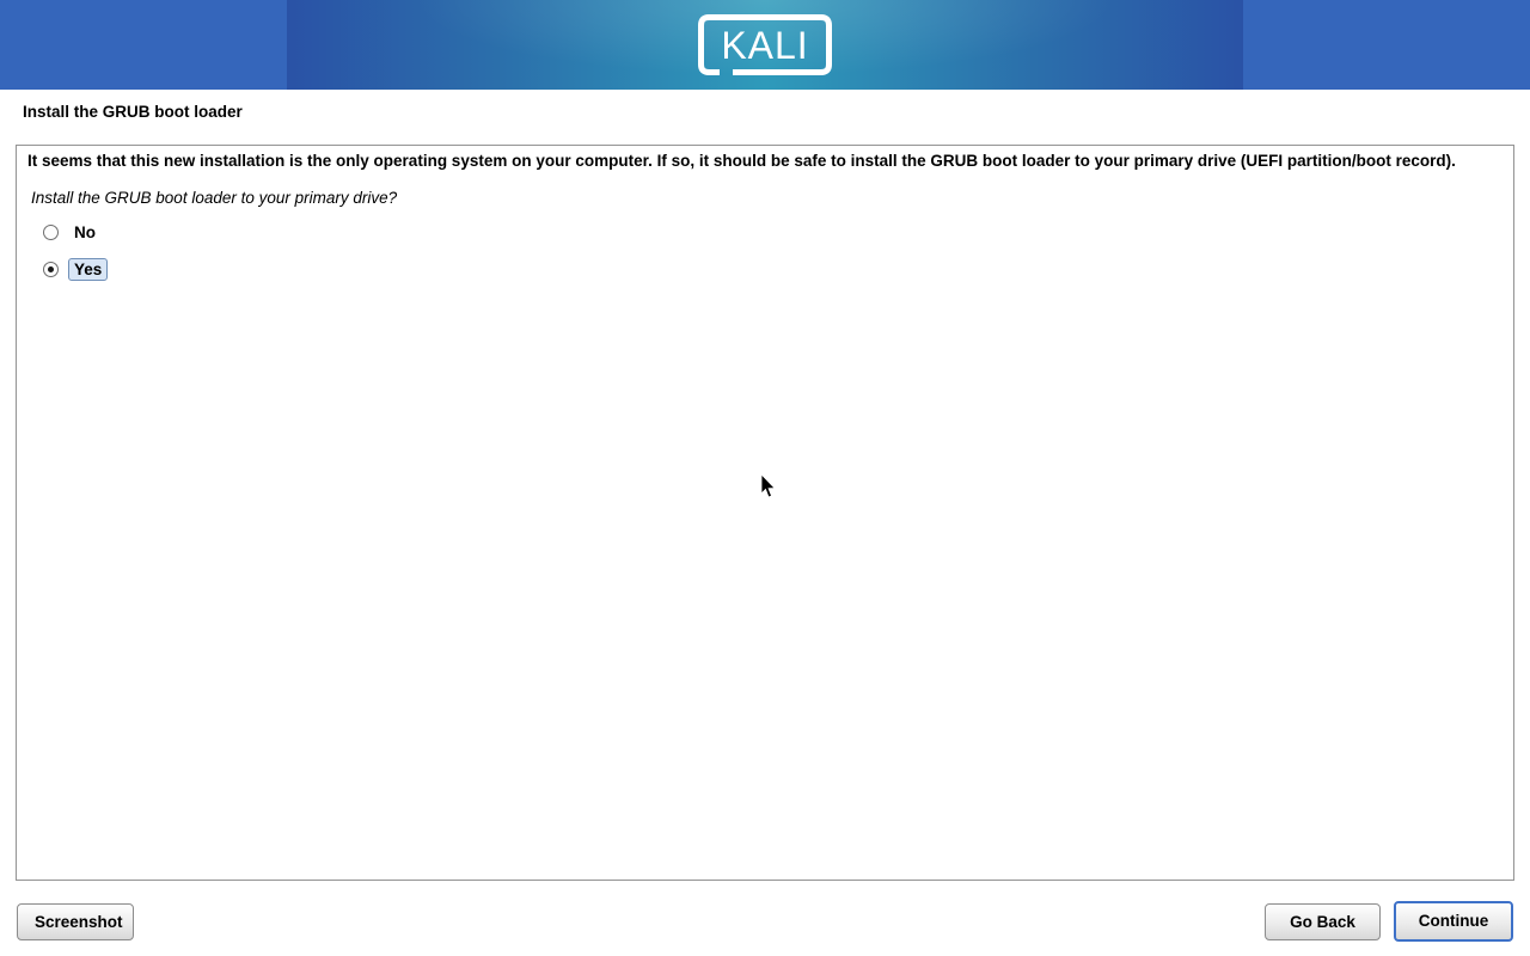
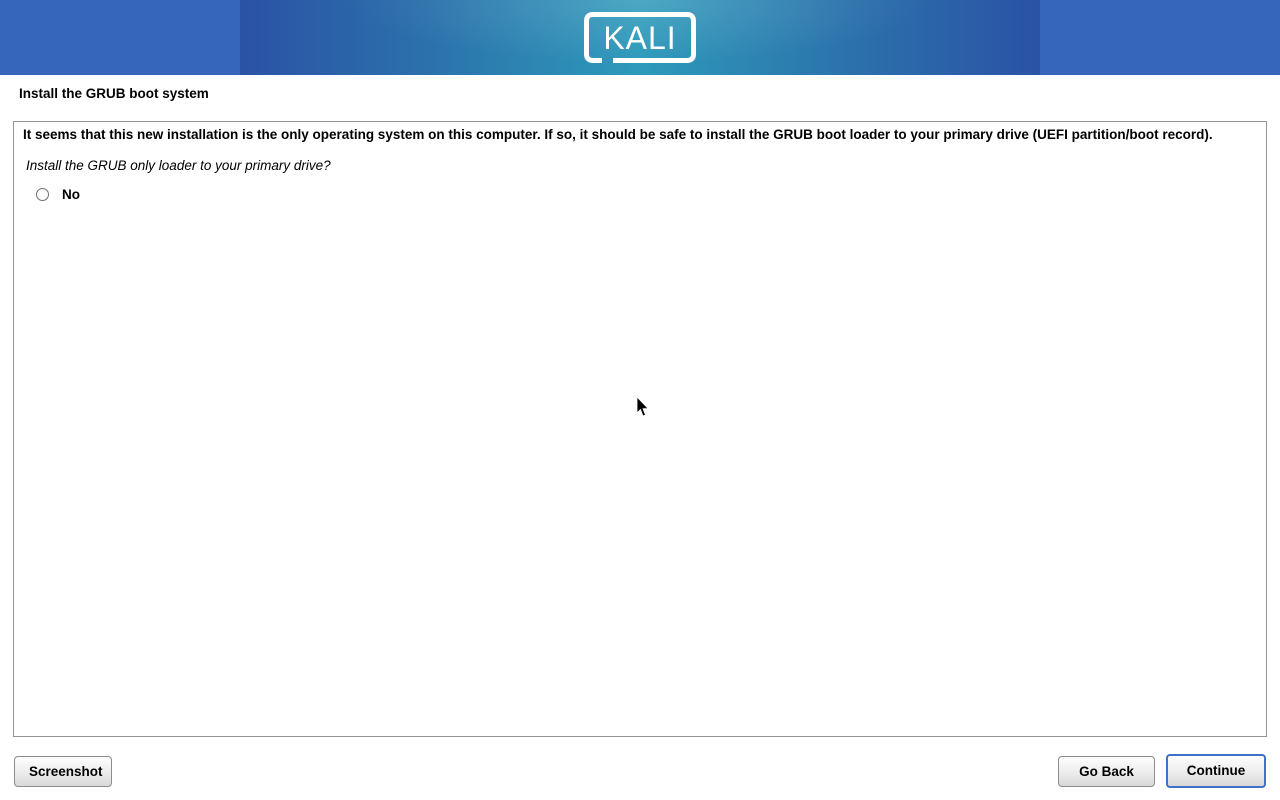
  KALI
- Install the GRUB boot loader
+ Install the GRUB boot system
- It seems that this new installation is the only operating system on your computer. If so, it should be safe to install the GRUB boot loader to your primary drive (UEFI partition/boot record).
+ It seems that this new installation is the only operating system on this computer. If so, it should be safe to install the GRUB boot loader to your primary drive (UEFI partition/boot record).
- Install the GRUB boot loader to your primary drive?
+ Install the GRUB only loader to your primary drive?
  No
- Yes
  Screenshot
  Go Back
  Continue
